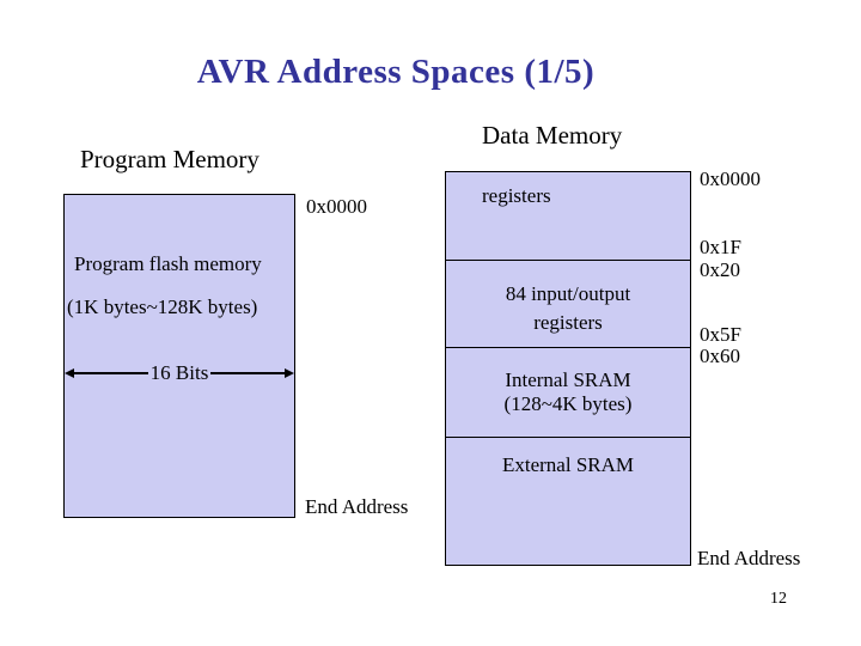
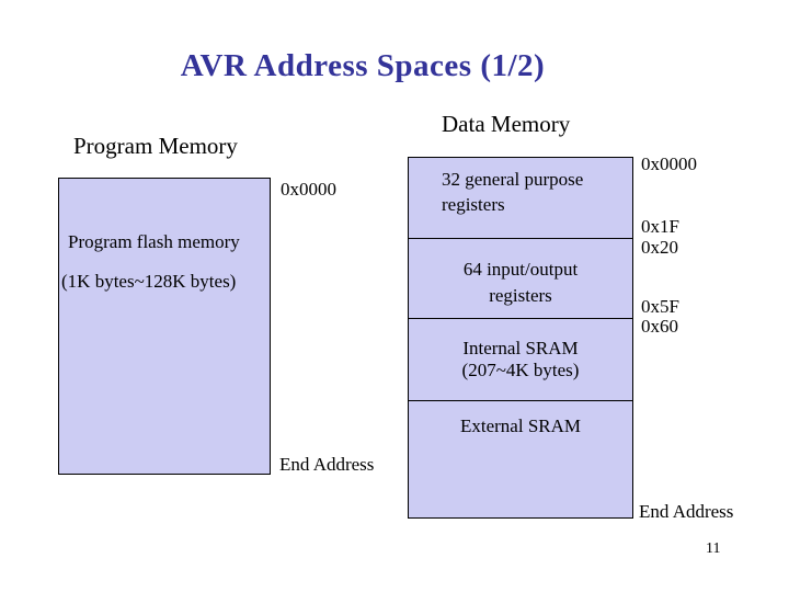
- AVR Address Spaces (1/5)
+ AVR Address Spaces (1/2)
  Program Memory
  Data Memory
  Program flash memory
  (1K bytes~128K bytes)
- 16 Bits
  0x0000
  End Address
+ 32 general purpose
  registers
- 84 input/output
+ 64 input/output
  registers
  Internal SRAM
- (128~4K bytes)
+ (207~4K bytes)
  External SRAM
  0x0000
  0x1F
  0x20
  0x5F
  0x60
  End Address
- 12
+ 11
